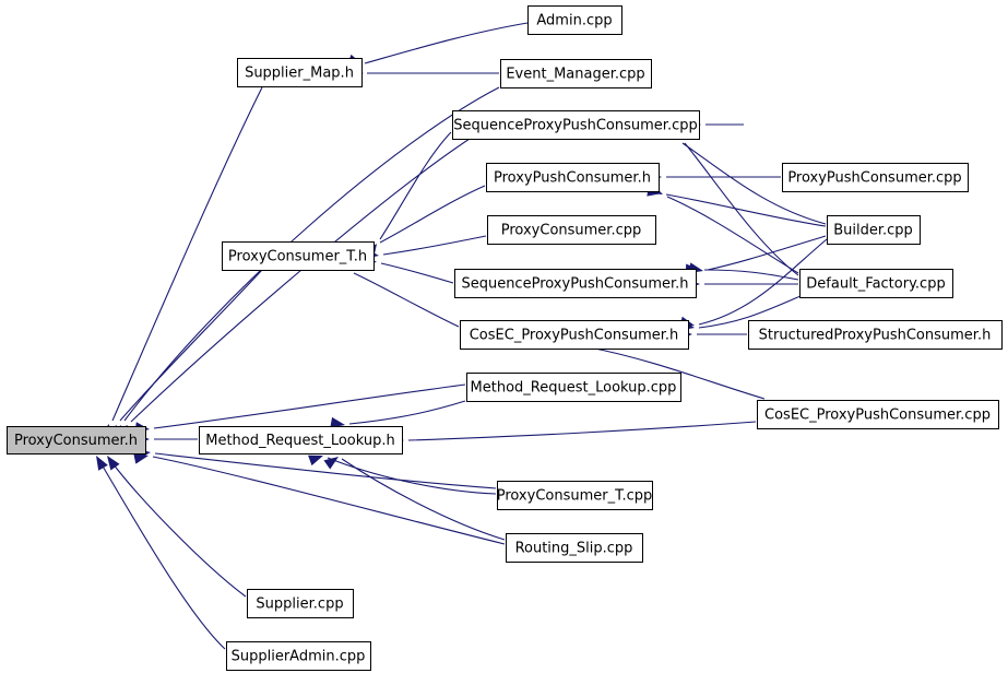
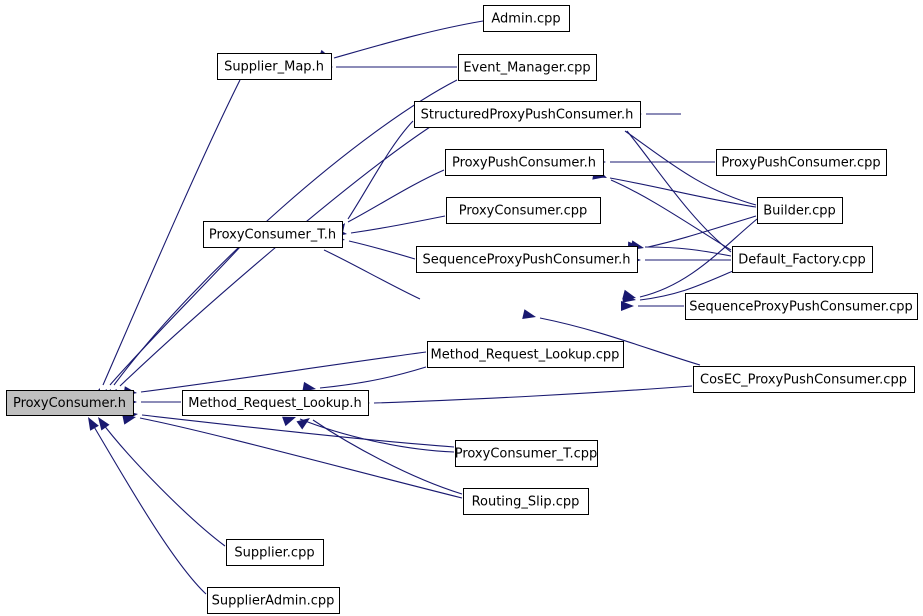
  ProxyConsumer.h
  Supplier_Map.h
  Admin.cpp
  Event_Manager.cpp
- SequenceProxyPushConsumer.cpp
+ StructuredProxyPushConsumer.h
  ProxyPushConsumer.h
  ProxyPushConsumer.cpp
  ProxyConsumer.cpp
  Builder.cpp
  ProxyConsumer_T.h
  SequenceProxyPushConsumer.h
  Default_Factory.cpp
- CosEC_ProxyPushConsumer.h
- StructuredProxyPushConsumer.h
+ SequenceProxyPushConsumer.cpp
  Method_Request_Lookup.cpp
  CosEC_ProxyPushConsumer.cpp
  Method_Request_Lookup.h
  ProxyConsumer_T.cpp
  Routing_Slip.cpp
  Supplier.cpp
  SupplierAdmin.cpp
